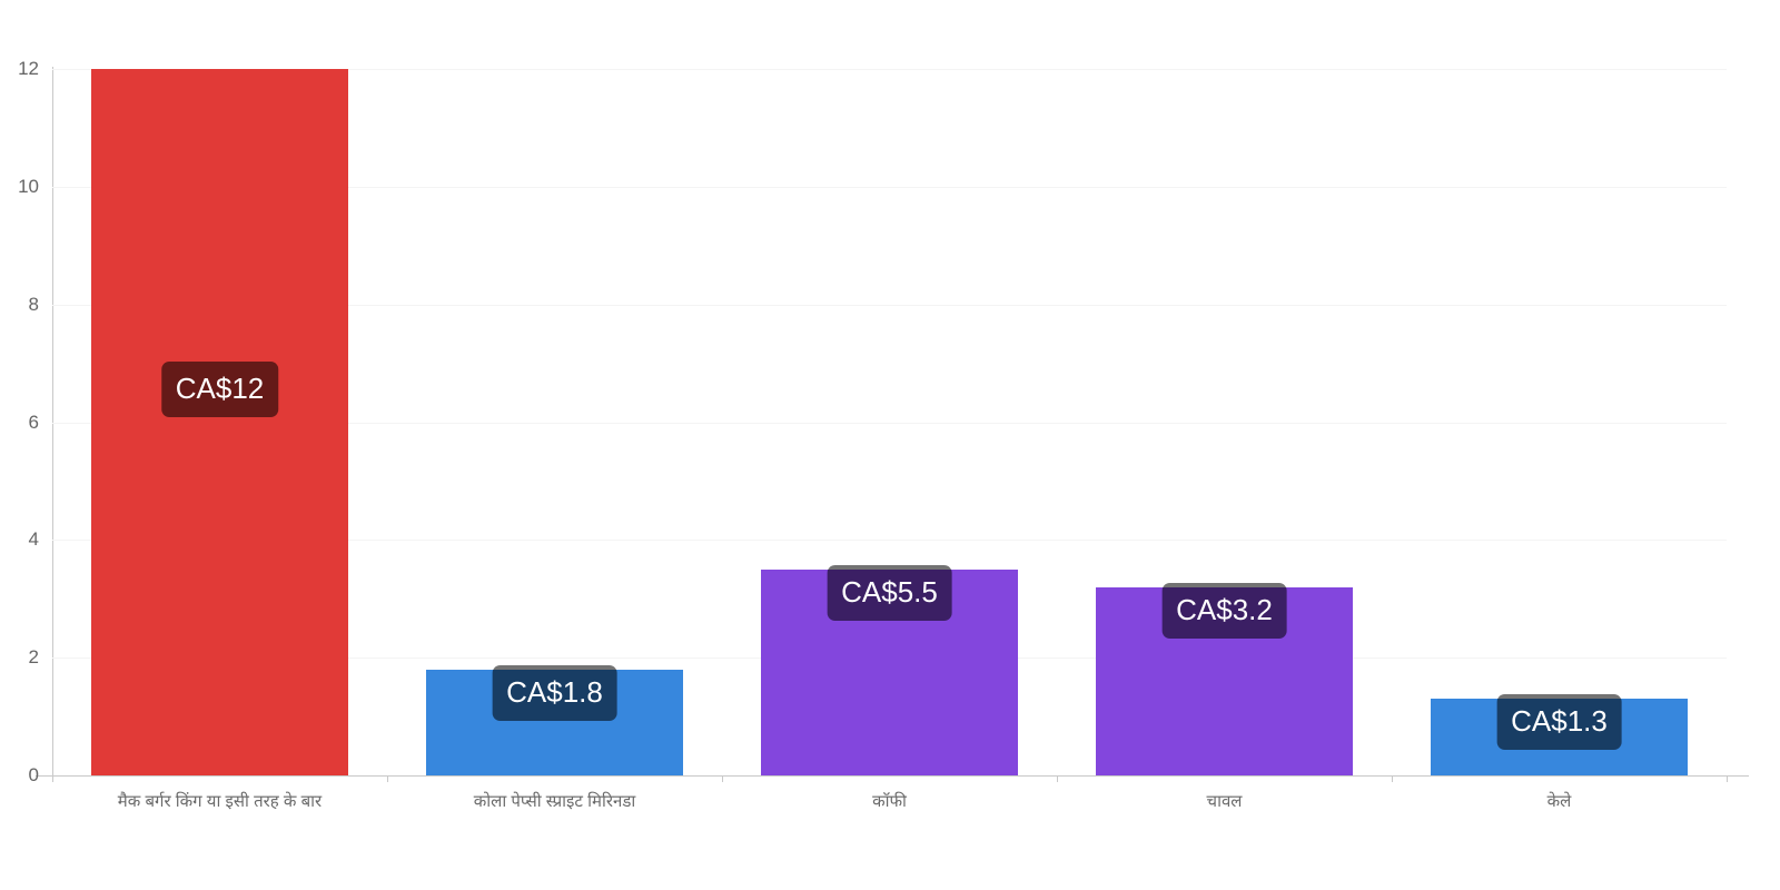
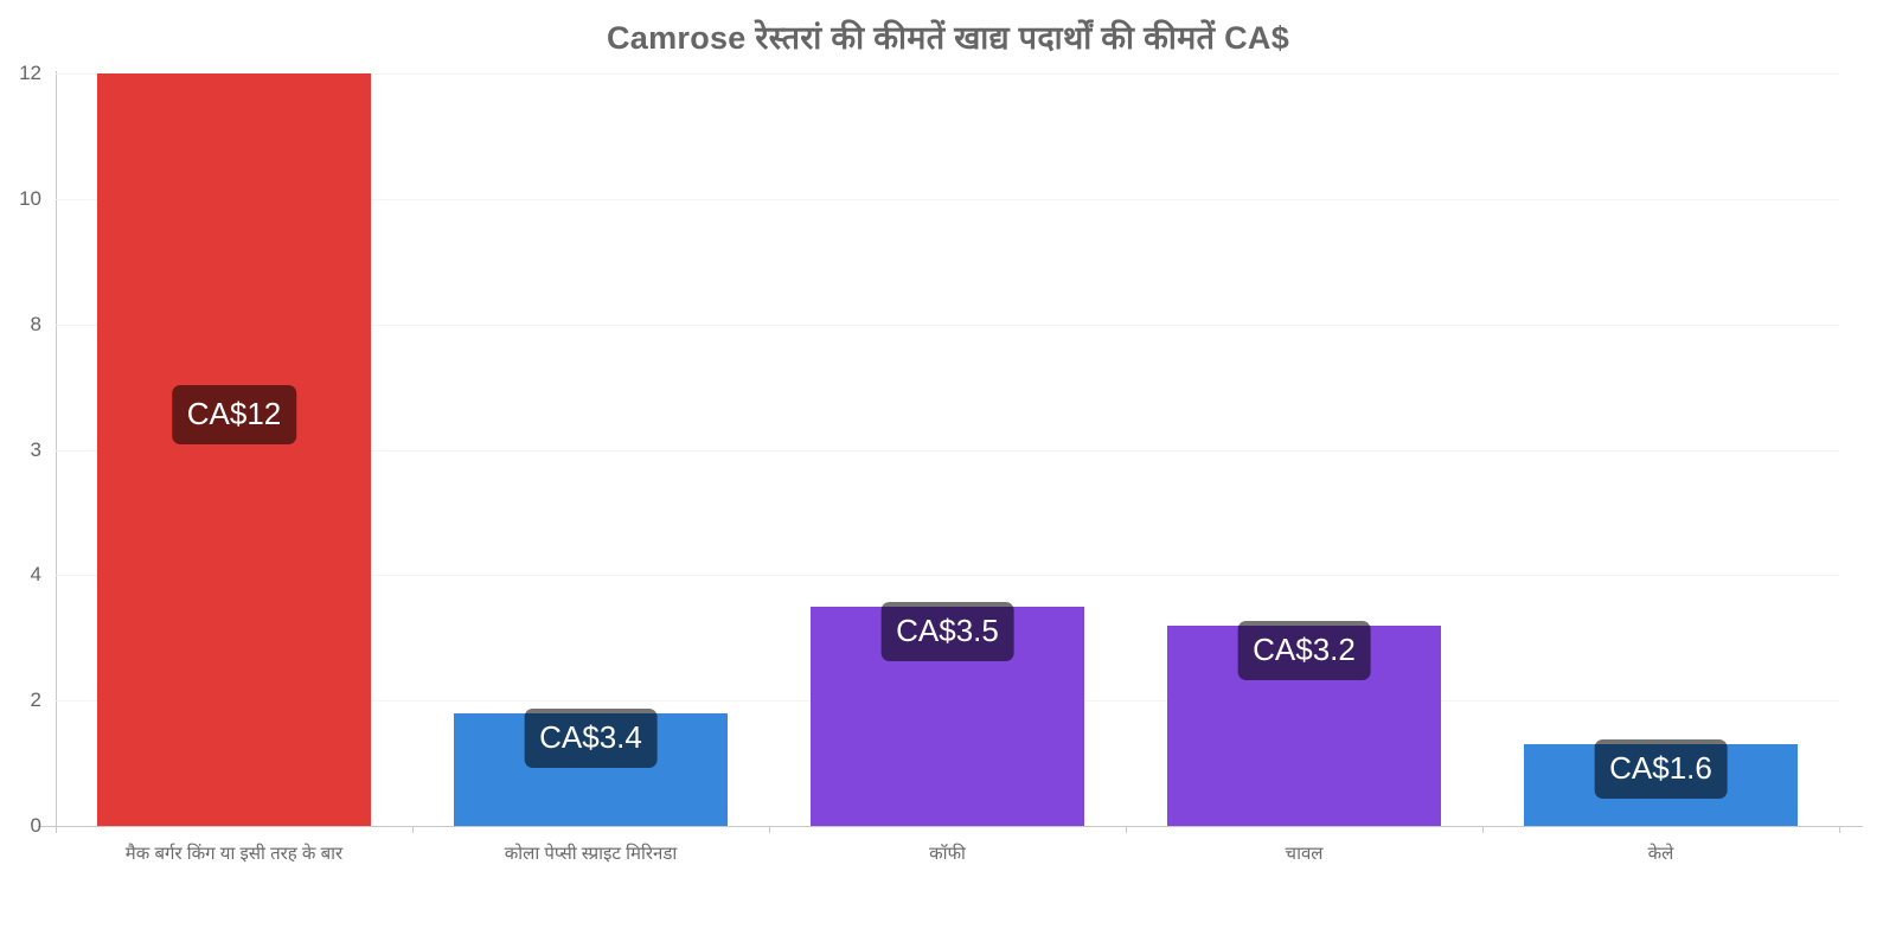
+ Camrose रेस्तरां की कीमतें खाद्य पदार्थों की कीमतें CA$
  0
  2
  4
- 6
+ 3
  8
  10
  12
  CA$12
- CA$1.8
+ CA$3.4
- CA$5.5
+ CA$3.5
  CA$3.2
- CA$1.3
+ CA$1.6
  मैक बर्गर किंग या इसी तरह के बार
  कोला पेप्सी स्प्राइट मिरिनडा
  कॉफी
  चावल
  केले
